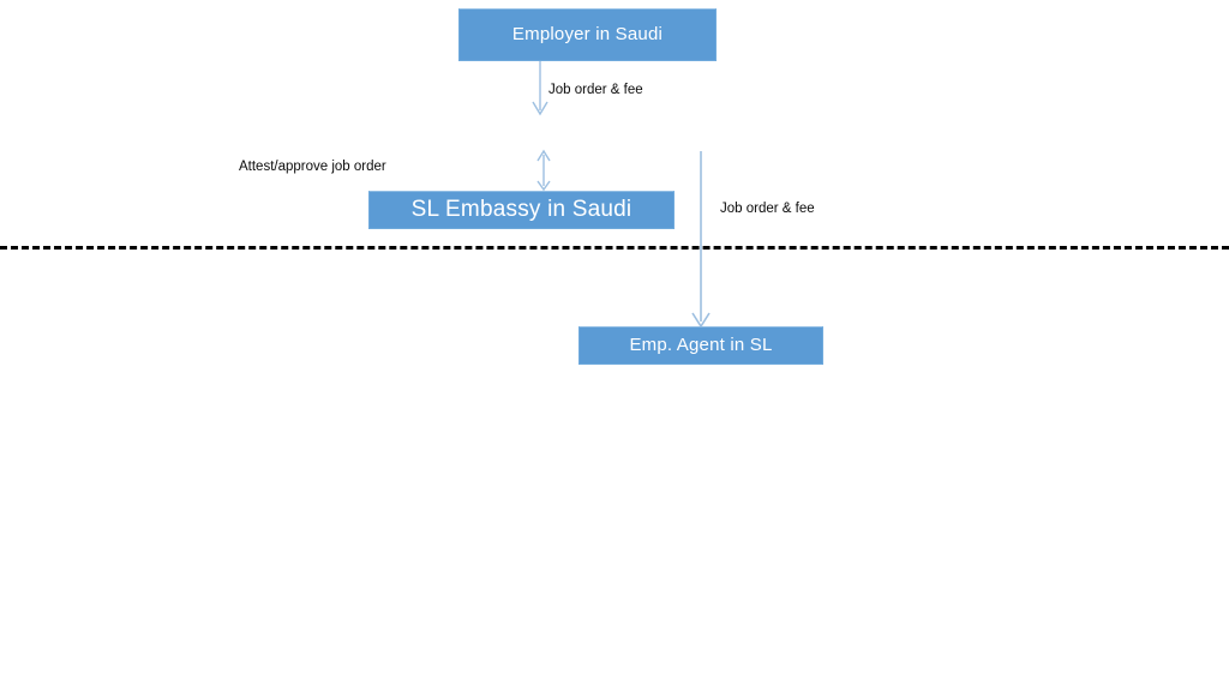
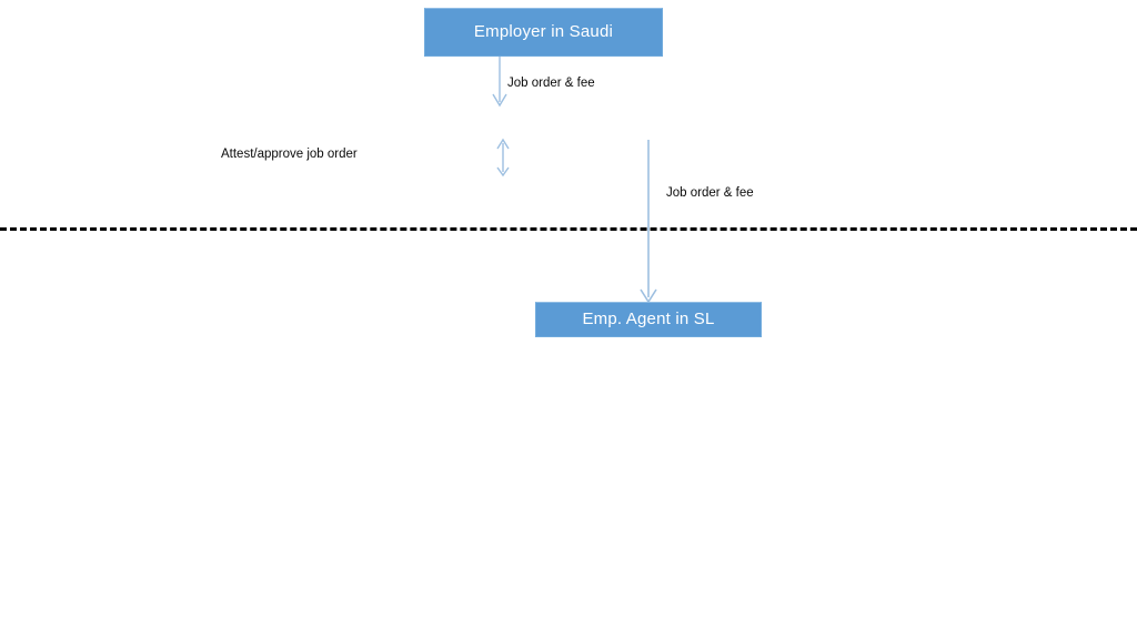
  Employer in Saudi
- SL Embassy in Saudi
  Emp. Agent in SL
  Job order & fee
  Attest/approve job order
  Job order & fee
